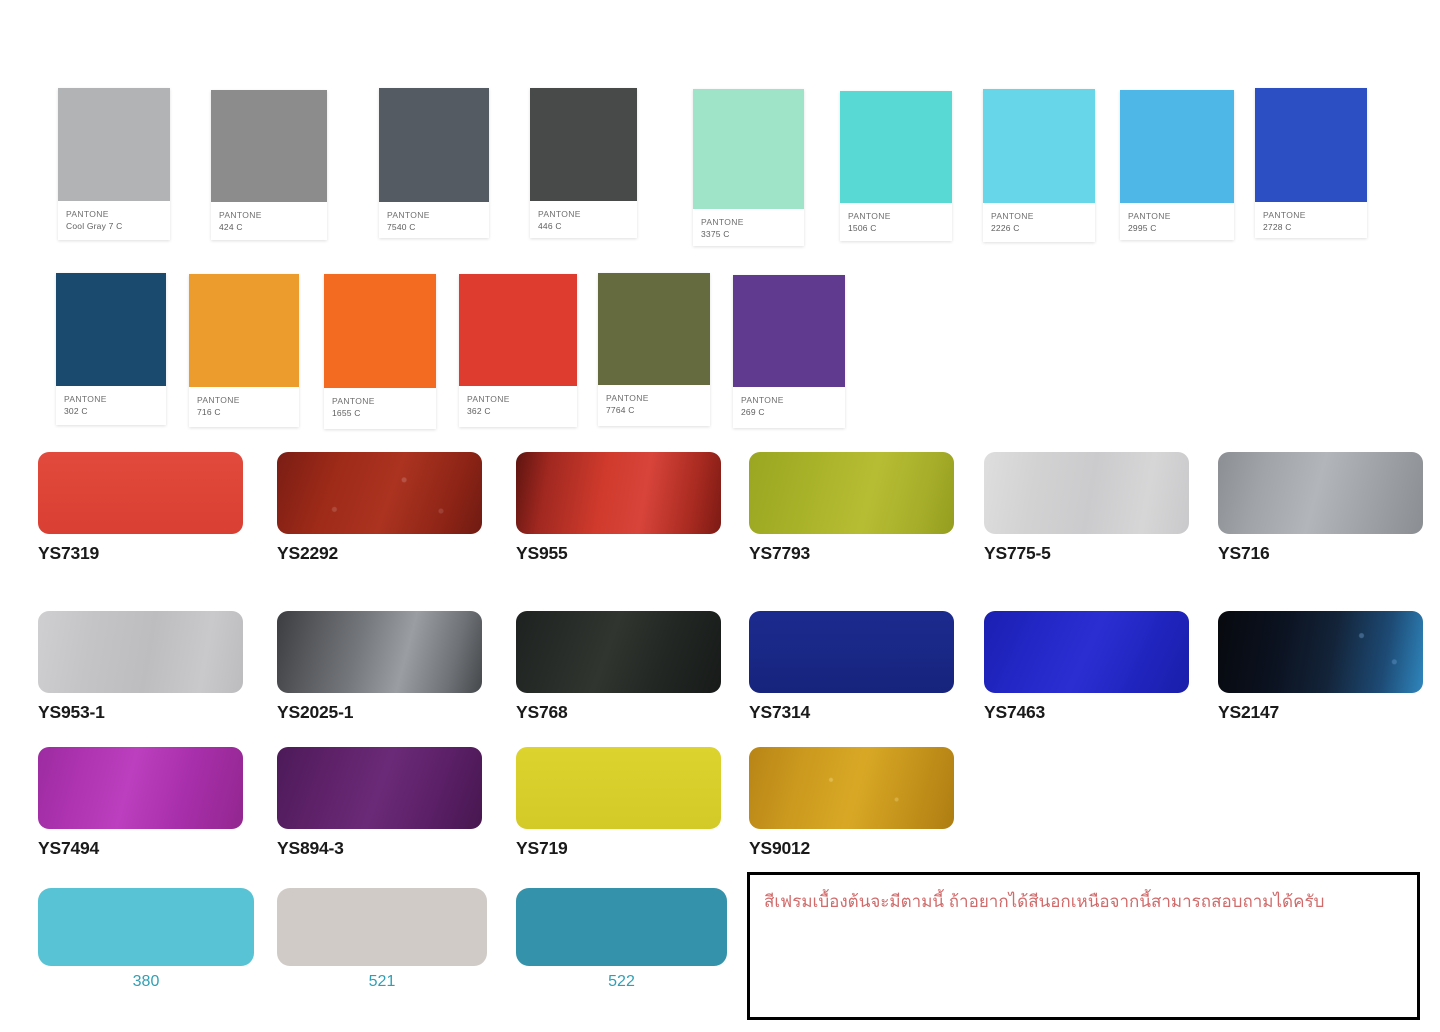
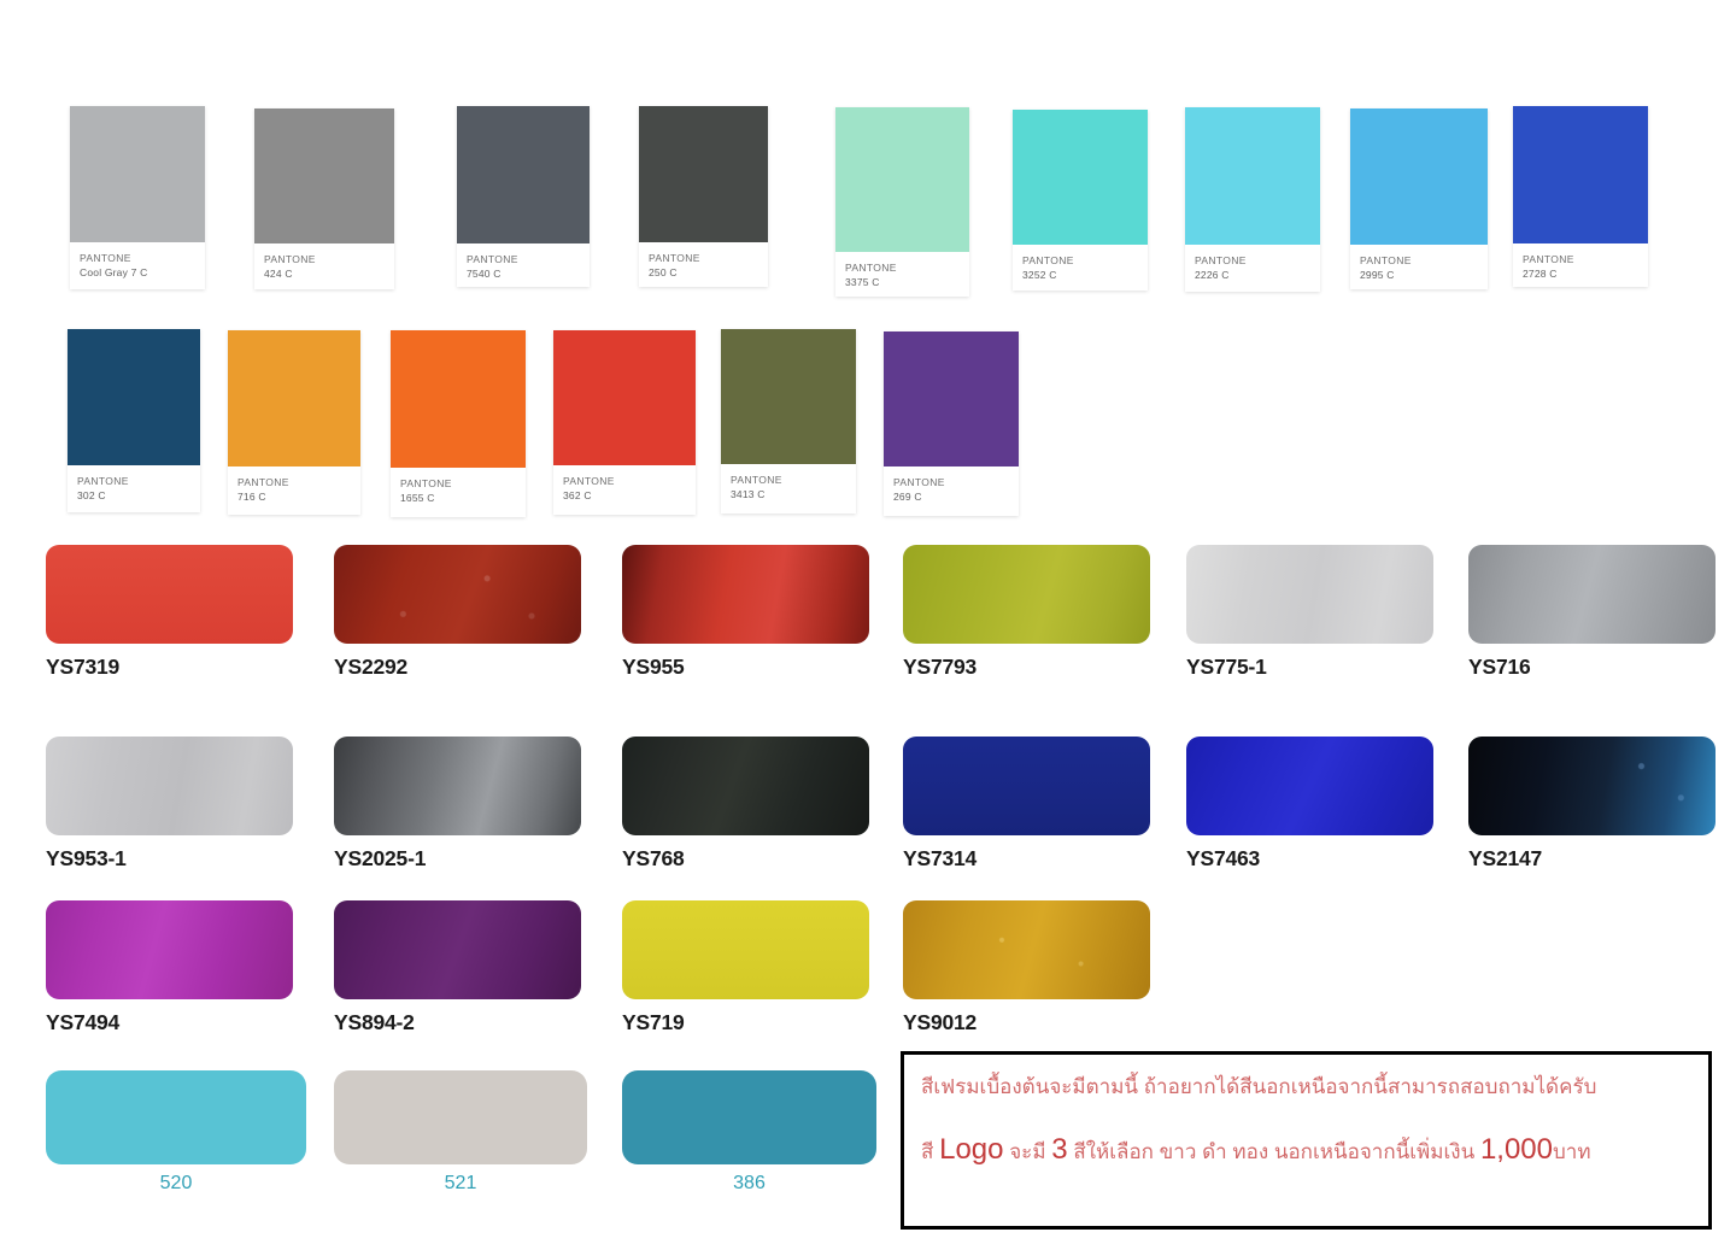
  PANTONE
  Cool Gray 7 C
  PANTONE
  424 C
  PANTONE
  7540 C
  PANTONE
- 446 C
+ 250 C
  PANTONE
  3375 C
  PANTONE
- 1506 C
+ 3252 C
  PANTONE
  2226 C
  PANTONE
  2995 C
  PANTONE
  2728 C
  PANTONE
  302 C
  PANTONE
  716 C
  PANTONE
  1655 C
  PANTONE
  362 C
  PANTONE
- 7764 C
+ 3413 C
  PANTONE
  269 C
  YS7319
  YS2292
  YS955
  YS7793
- YS775-5
+ YS775-1
  YS716
  YS953-1
  YS2025-1
  YS768
  YS7314
  YS7463
  YS2147
  YS7494
- YS894-3
+ YS894-2
  YS719
  YS9012
- 380
+ 520
  521
- 522
+ 386
  สีเฟรมเบื้องต้นจะมีตามนี้ ถ้าอยากได้สีนอกเหนือจากนี้สามารถสอบถามได้ครับ
+ สี Logo จะมี 3 สีให้เลือก ขาว ดำ ทอง นอกเหนือจากนี้เพิ่มเงิน 1,000บาท
